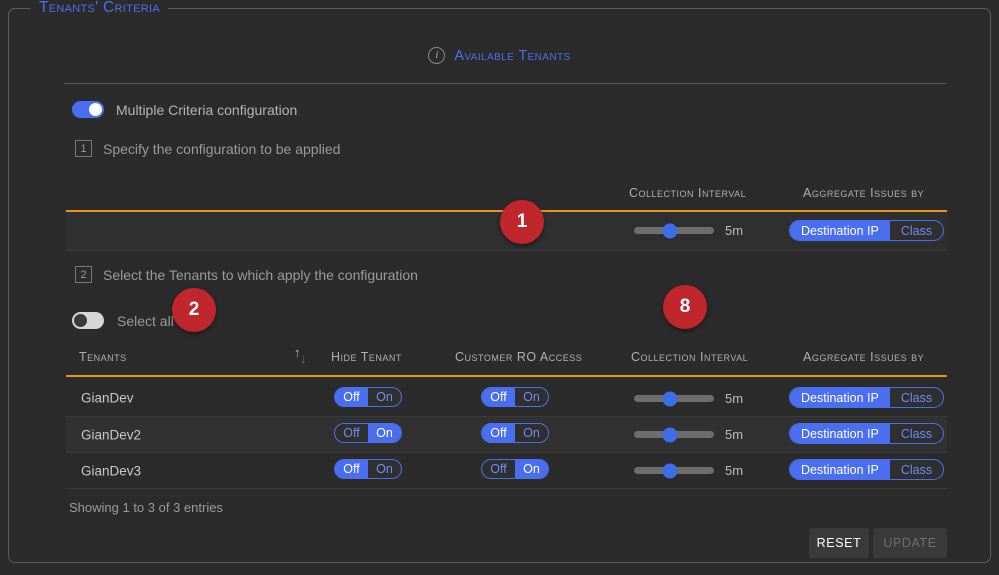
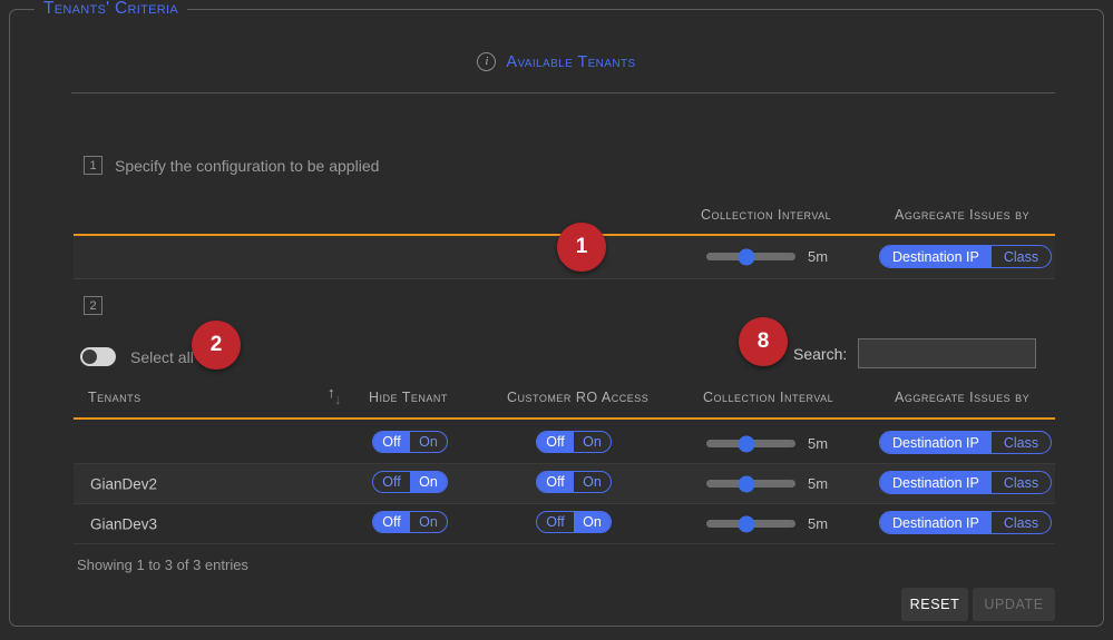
  Tenants' Criteria
  i
  Available Tenants
- Multiple Criteria configuration
  1
  Specify the configuration to be applied
  Collection Interval
  Aggregate Issues by
  5m
  Destination IP
  Class
  2
- Select the Tenants to which apply the configuration
  Select all
+ Search:
  Tenants
  ↑
  ↓
  Hide Tenant
  Customer RO Access
  Collection Interval
  Aggregate Issues by
- GianDev
  Off
  On
  Off
  On
  5m
  Destination IP
  Class
  GianDev2
  Off
  On
  Off
  On
  5m
  Destination IP
  Class
  GianDev3
  Off
  On
  Off
  On
  5m
  Destination IP
  Class
  Showing 1 to 3 of 3 entries
  RESET
  UPDATE
  1
  2
  8
